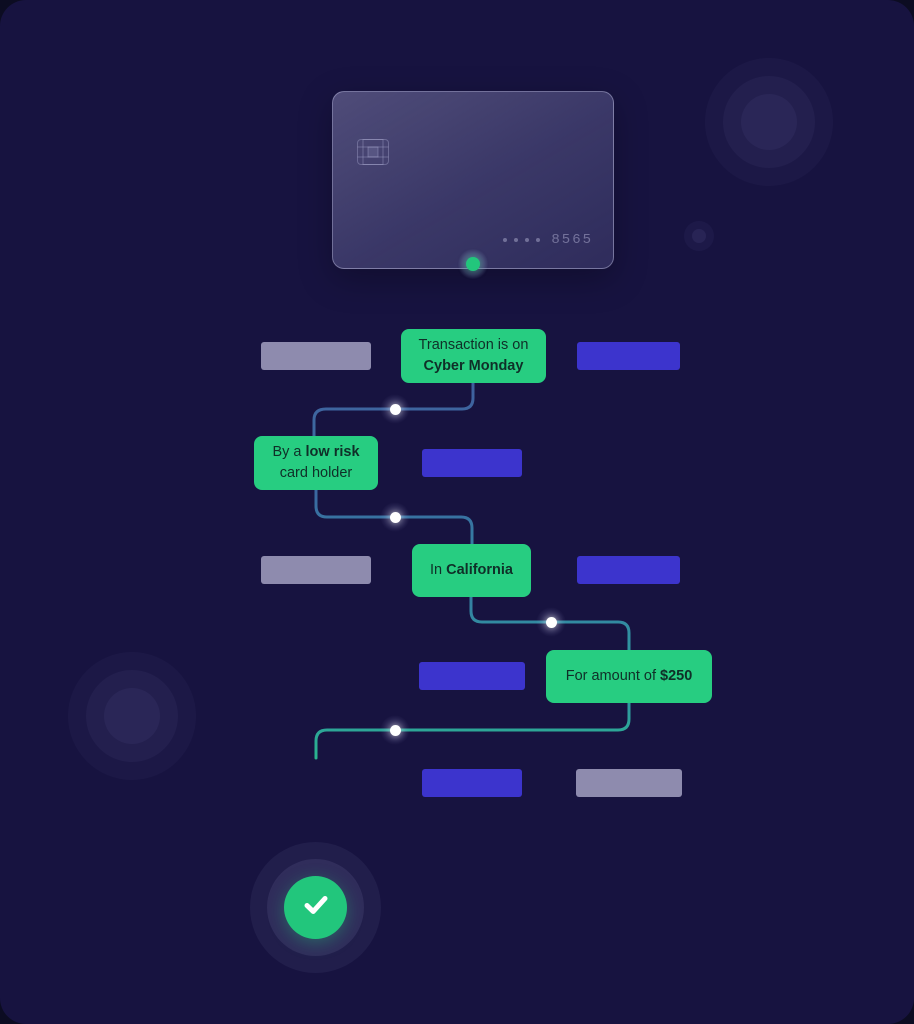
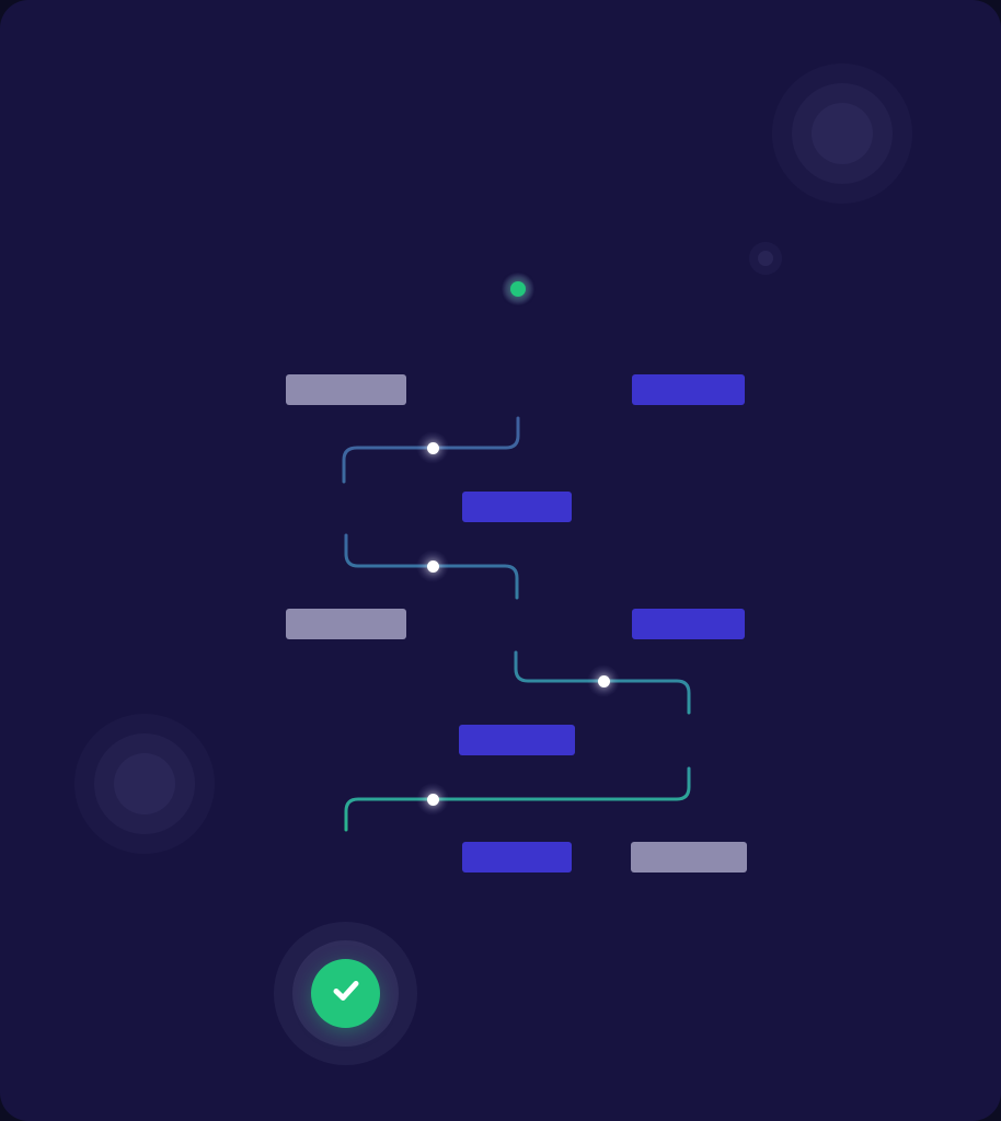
- 8565
- Transaction is on
- Cyber Monday
- By a low risk
- card holder
- In California
- For amount of $250
